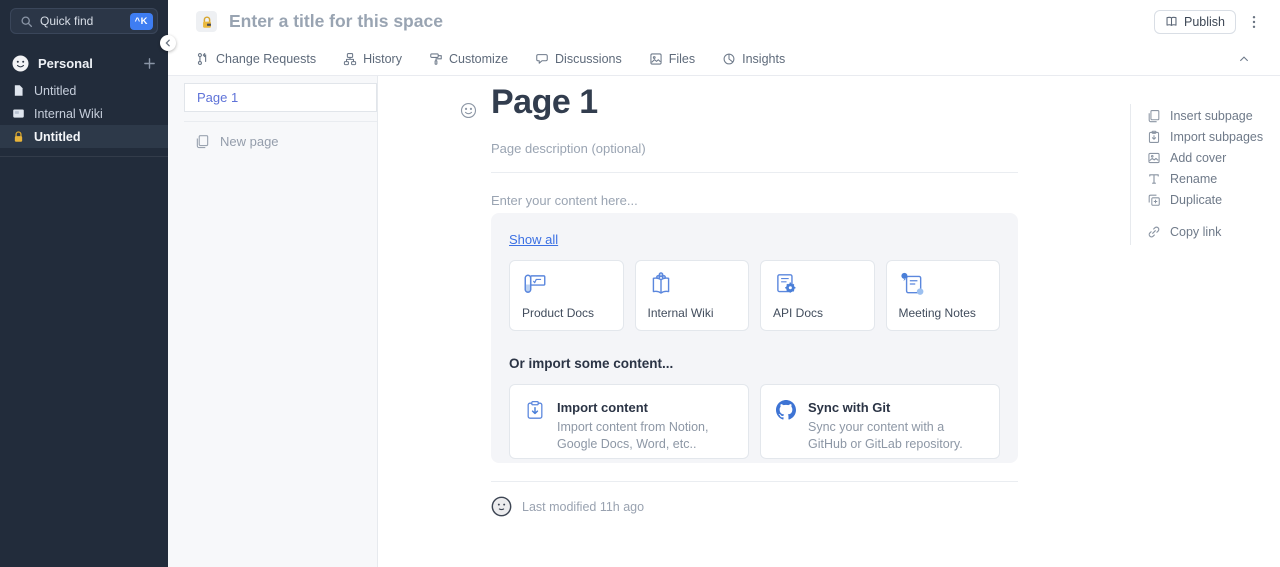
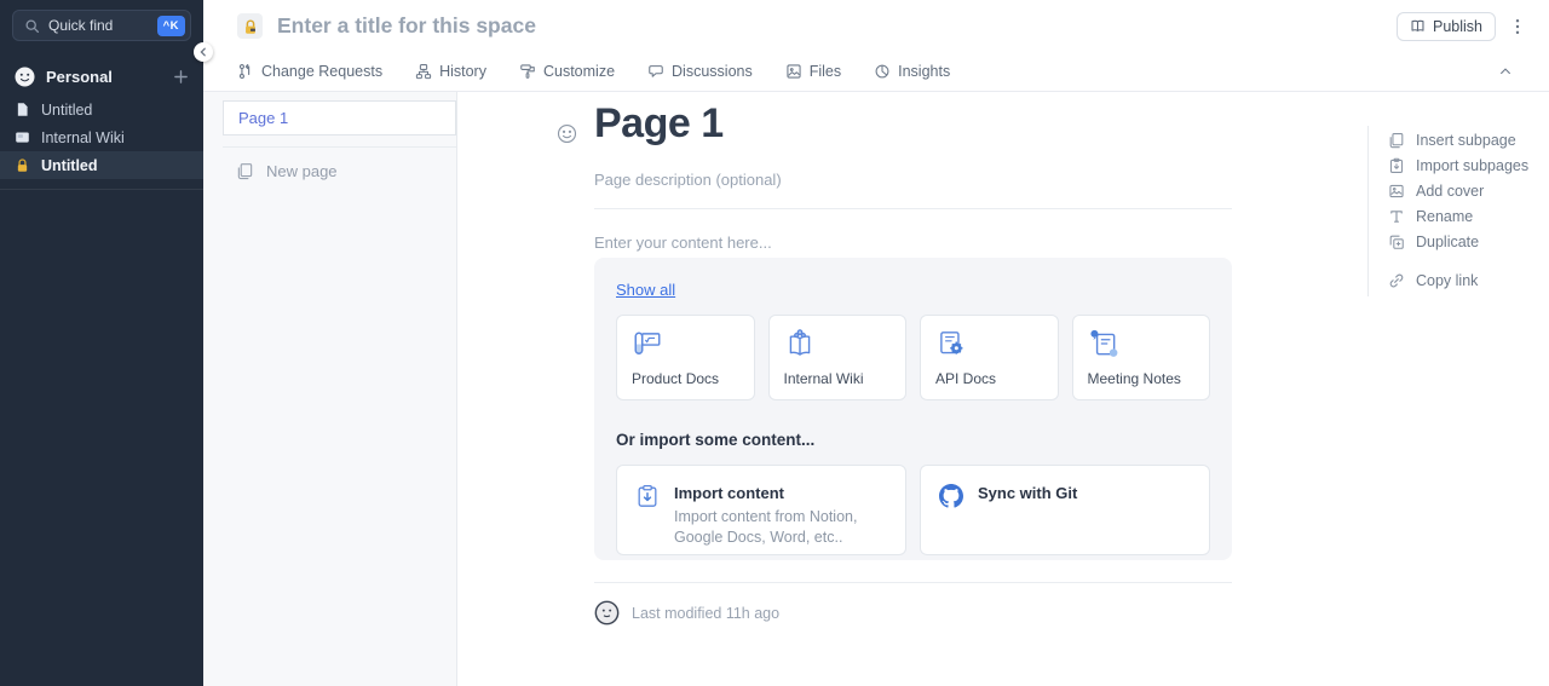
  Quick find
  ^K
  Personal
  Untitled
  Internal Wiki
  Untitled
  Enter a title for this space
  Publish
  Change Requests
  History
  Customize
  Discussions
  Files
  Insights
  Page 1
  New page
  Page 1
  Page description (optional)
  Enter your content here...
  Show all
  Product Docs
  Internal Wiki
  API Docs
  Meeting Notes
  Or import some content...
  Import content
  Import content from Notion, Google Docs, Word, etc..
  Sync with Git
- Sync your content with a GitHub or GitLab repository.
  Last modified 11h ago
  Insert subpage
  Import subpages
  Add cover
  Rename
  Duplicate
  Copy link
